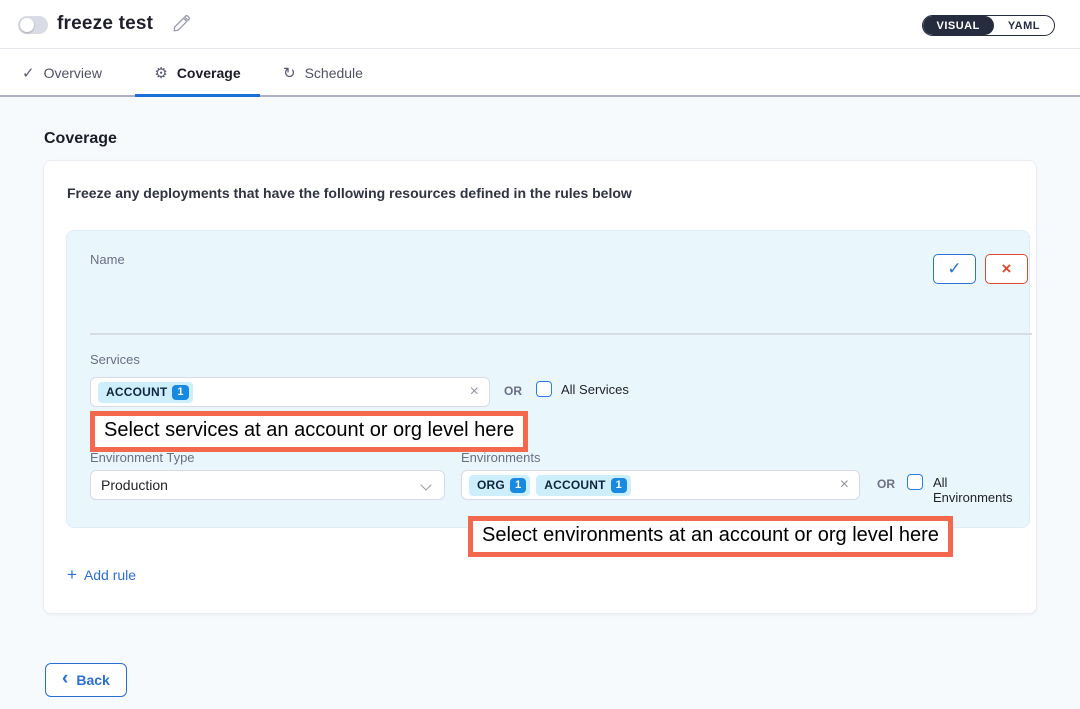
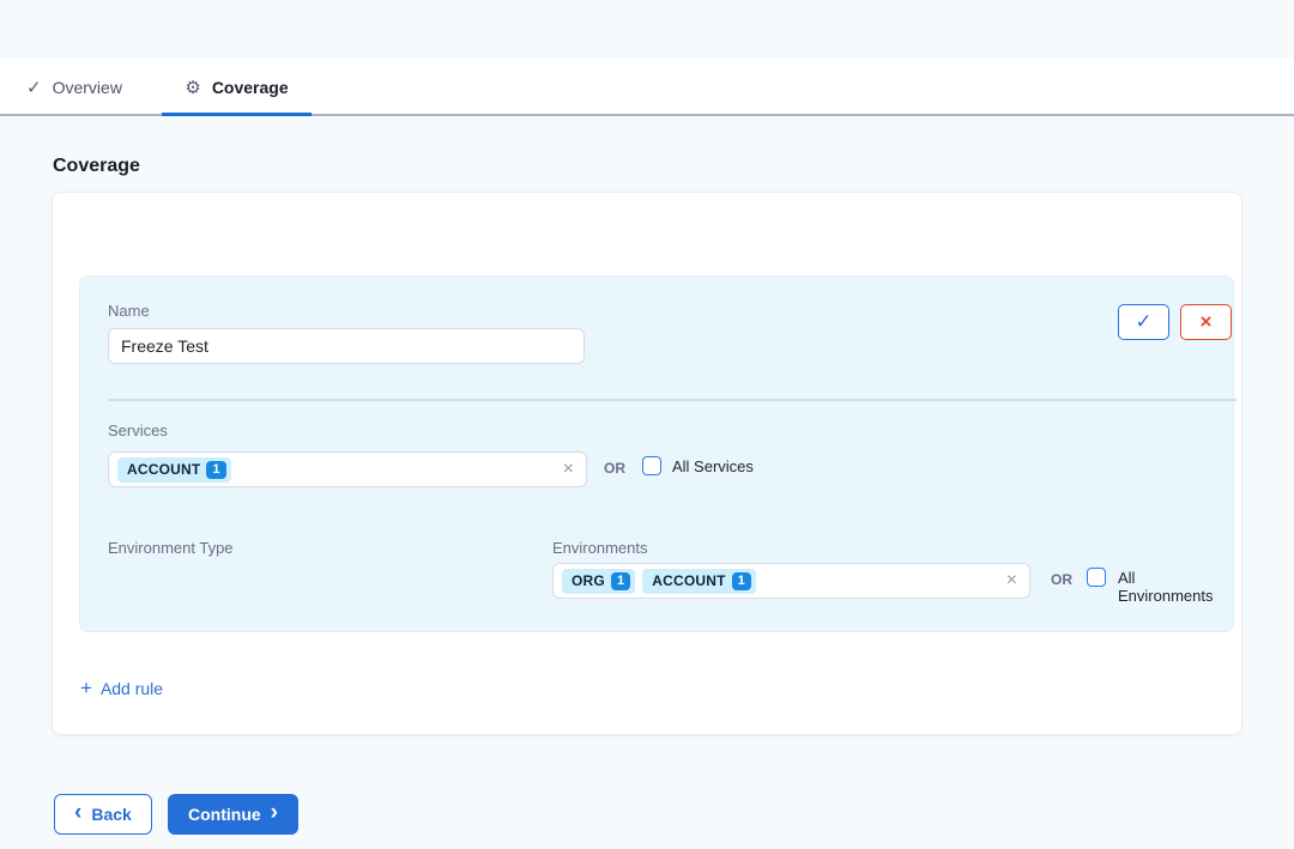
- freeze test
- VISUAL
- YAML
  ✓
  Overview
  ⚙
  Coverage
- ↻
- Schedule
  Coverage
- Freeze any deployments that have the following resources defined in the rules below
  Name
+ Freeze Test
  ✓
  ×
  Services
  ACCOUNT
  1
  ×
  OR
  All Services
- Select services at an account or org level here
  Environment Type
- Production
  Environments
  ORG
  1
  ACCOUNT
  1
  ×
  OR
  All Environments
- Select environments at an account or org level here
  +
  Add rule
  ‹
  Back
+ Continue
+ ›
